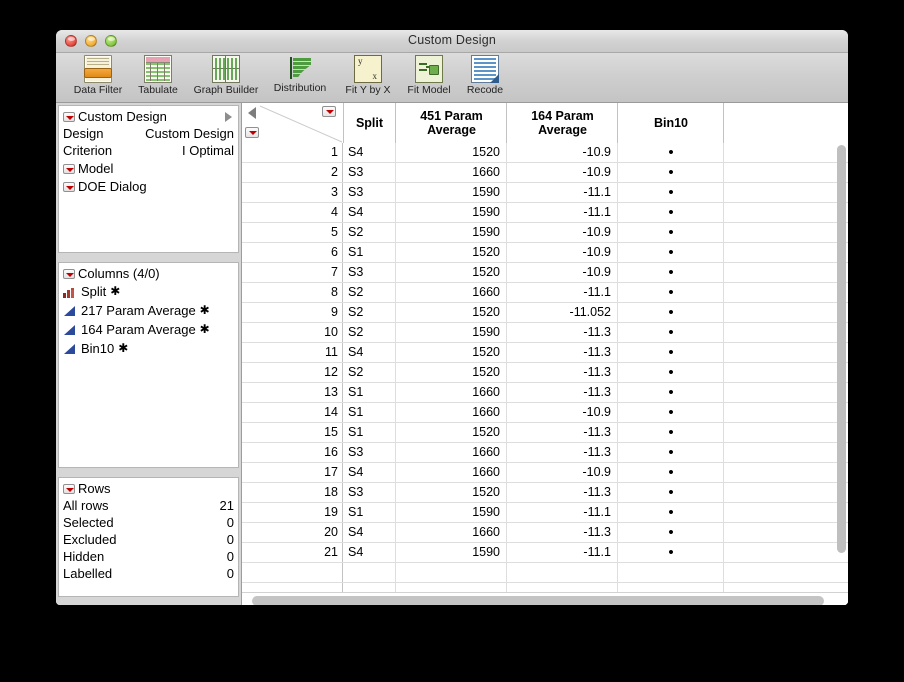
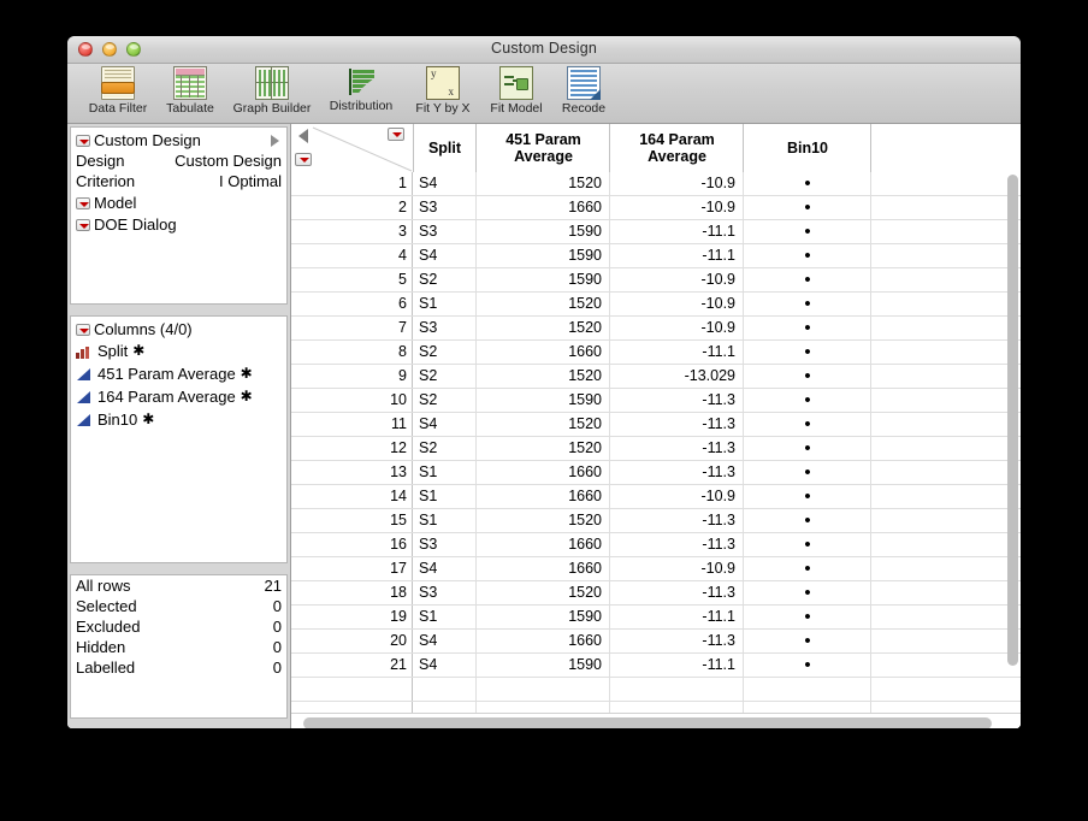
  Custom Design
  Data Filter
  Tabulate
  Graph Builder
  Distribution
  Fit Y by X
  Fit Model
  Recode
  Custom Design
  Design
  Custom Design
  Criterion
  I Optimal
  Model
  DOE Dialog
  Columns (4/0)
  Split
  ✱
- 217 Param Average
+ 451 Param Average
  ✱
  164 Param Average
  ✱
  Bin10
  ✱
- Rows
  All rows
  21
  Selected
  0
  Excluded
  0
  Hidden
  0
  Labelled
  0
  Split
  451 Param
  Average
  164 Param
  Average
  Bin10
  1
  S4
  1520
  -10.9
  •
  2
  S3
  1660
  -10.9
  •
  3
  S3
  1590
  -11.1
  •
  4
  S4
  1590
  -11.1
  •
  5
  S2
  1590
  -10.9
  •
  6
  S1
  1520
  -10.9
  •
  7
  S3
  1520
  -10.9
  •
  8
  S2
  1660
  -11.1
  •
  9
  S2
  1520
- -11.052
+ -13.029
  •
  10
  S2
  1590
  -11.3
  •
  11
  S4
  1520
  -11.3
  •
  12
  S2
  1520
  -11.3
  •
  13
  S1
  1660
  -11.3
  •
  14
  S1
  1660
  -10.9
  •
  15
  S1
  1520
  -11.3
  •
  16
  S3
  1660
  -11.3
  •
  17
  S4
  1660
  -10.9
  •
  18
  S3
  1520
  -11.3
  •
  19
  S1
  1590
  -11.1
  •
  20
  S4
  1660
  -11.3
  •
  21
  S4
  1590
  -11.1
  •
